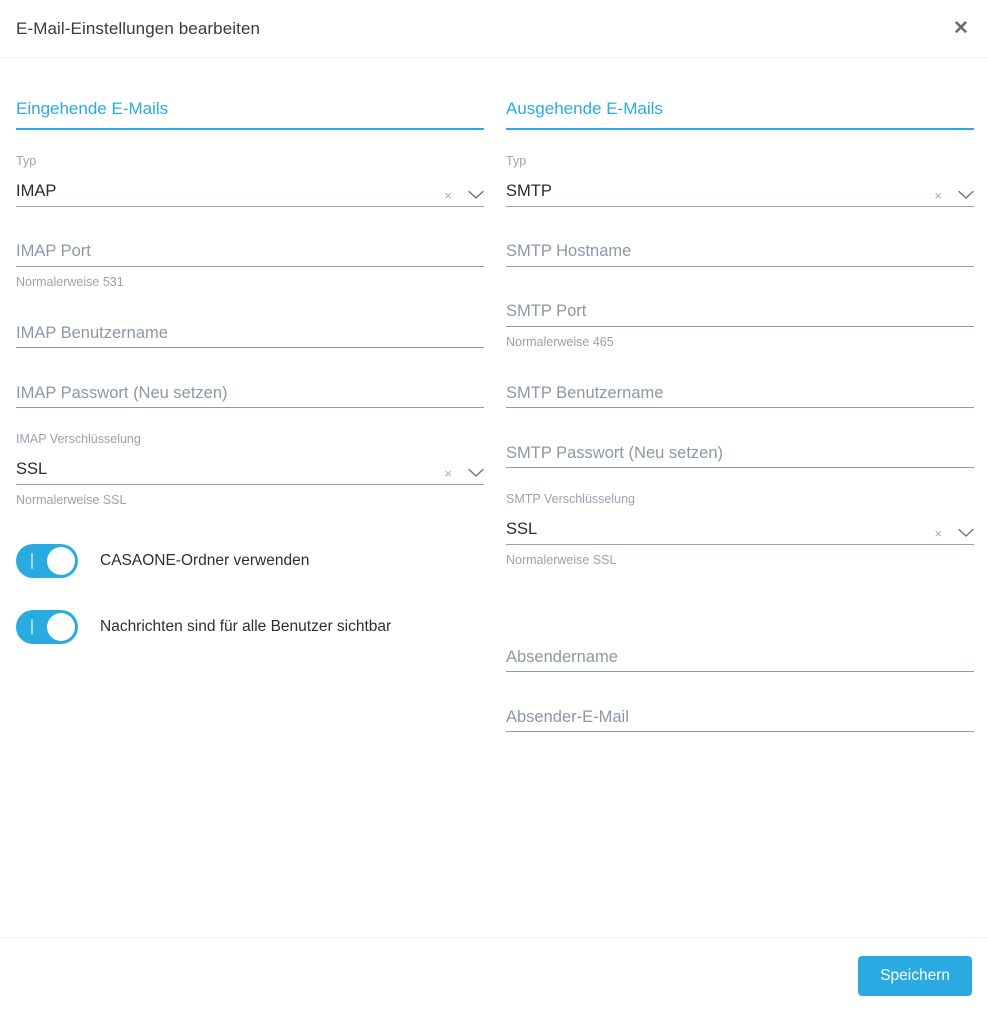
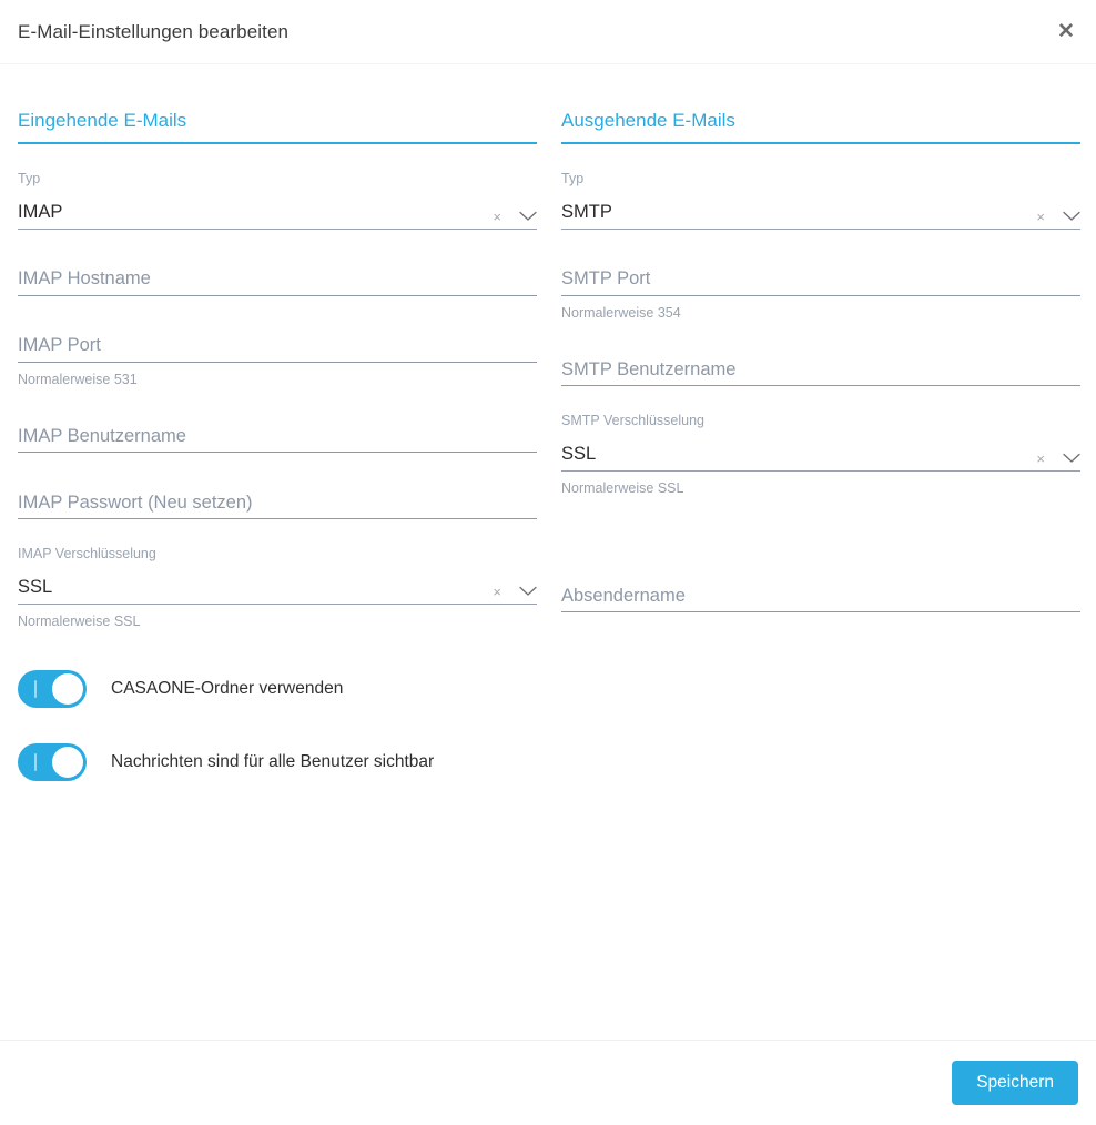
  E-Mail-Einstellungen bearbeiten
  ✕
  Eingehende E-Mails
  Typ
  IMAP
  ×
+ IMAP Hostname
  IMAP Port
  Normalerweise 531
  IMAP Benutzername
  IMAP Passwort (Neu setzen)
  IMAP Verschlüsselung
  SSL
  ×
  Normalerweise SSL
  CASAONE-Ordner verwenden
  Nachrichten sind für alle Benutzer sichtbar
  Ausgehende E-Mails
  Typ
  SMTP
  ×
- SMTP Hostname
  SMTP Port
- Normalerweise 465
+ Normalerweise 354
  SMTP Benutzername
- SMTP Passwort (Neu setzen)
  SMTP Verschlüsselung
  SSL
  ×
  Normalerweise SSL
  Absendername
- Absender-E-Mail
  Speichern
